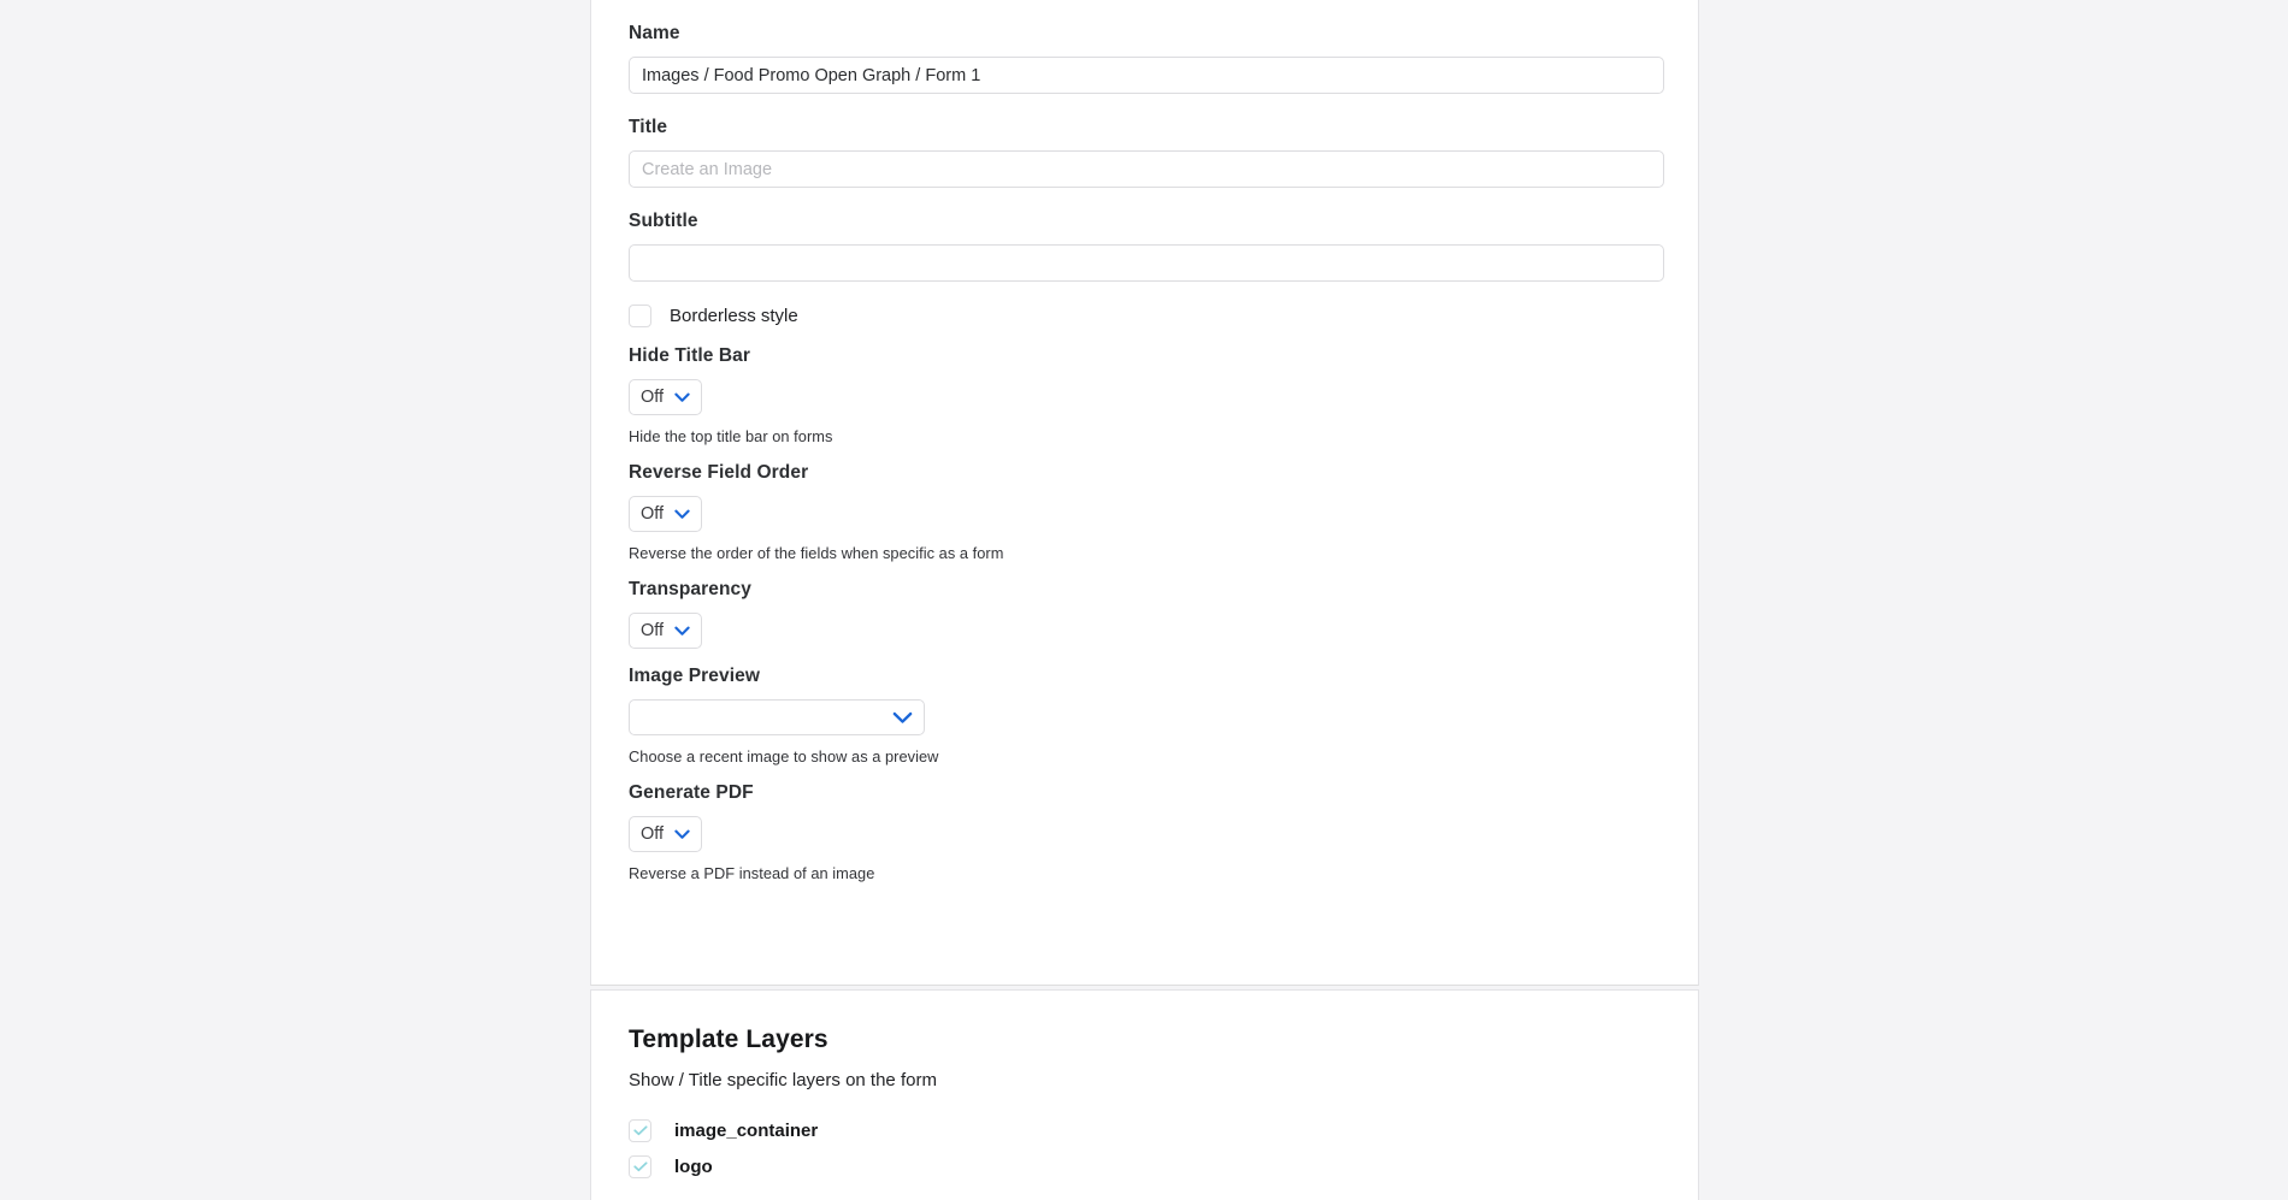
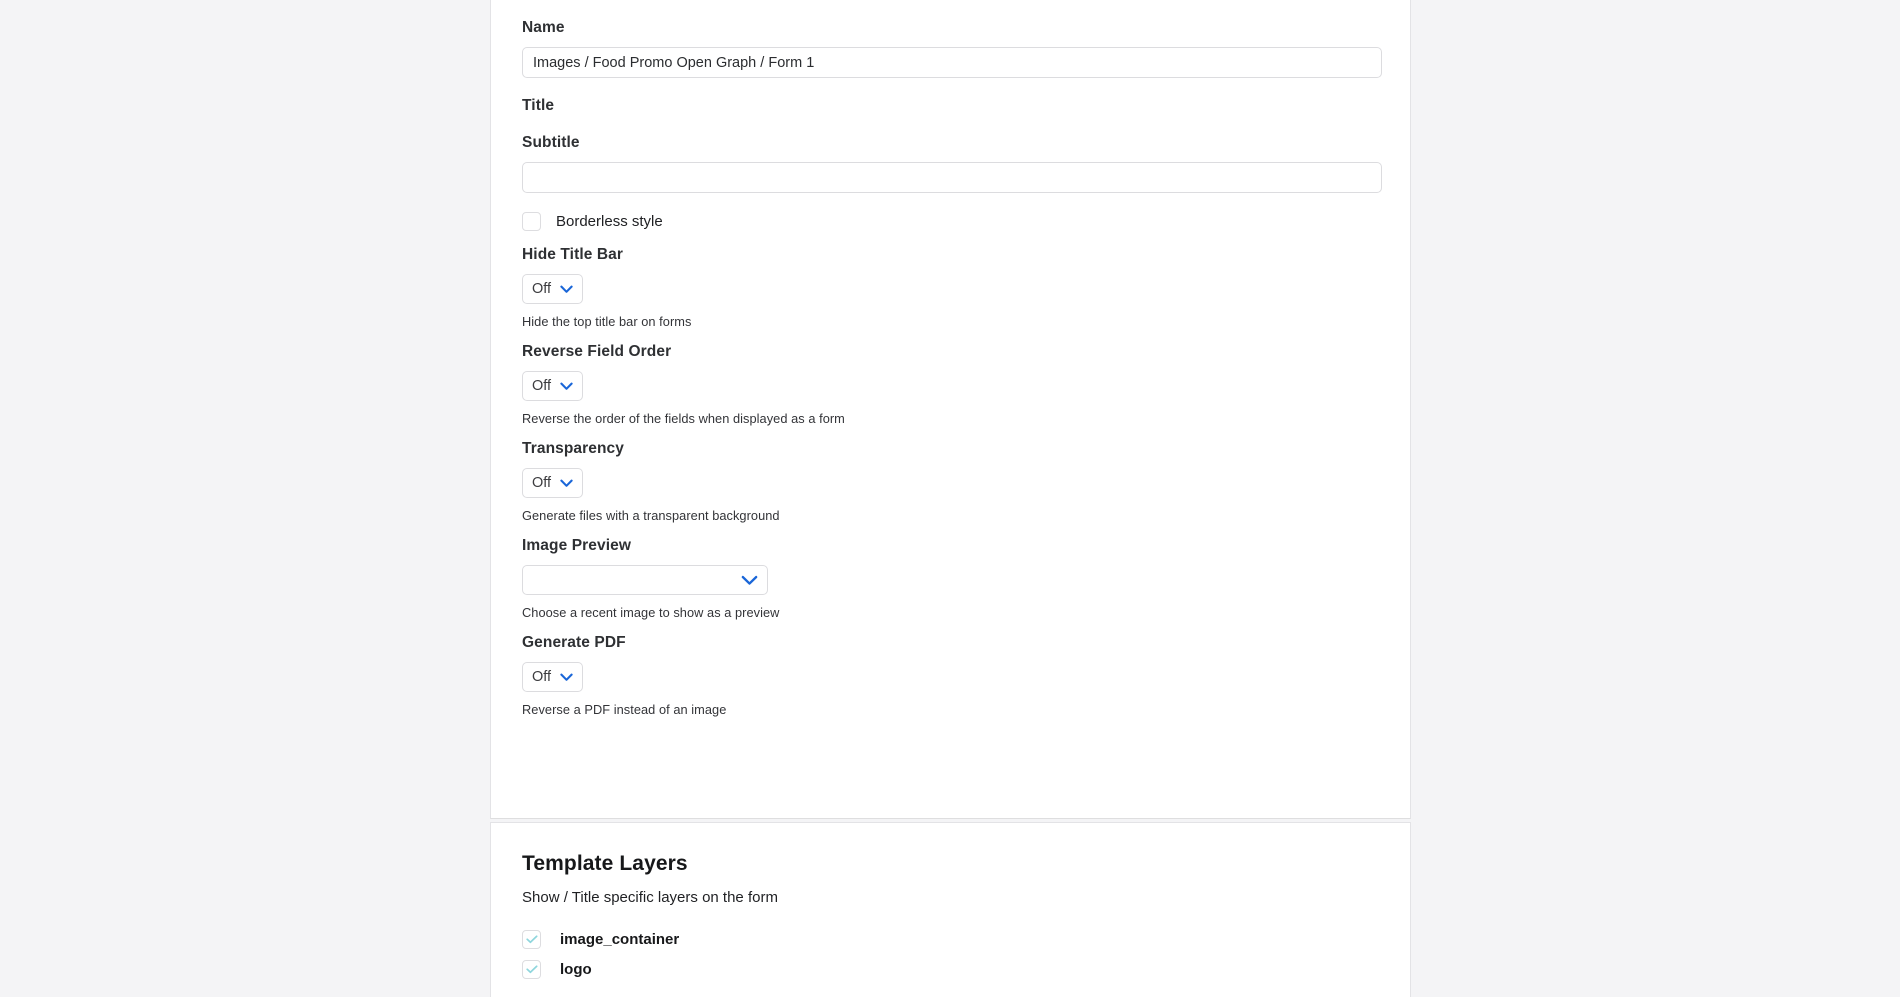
  Name
  Images / Food Promo Open Graph / Form 1
  Title
- Create an Image
  Subtitle
  Borderless style
  Hide Title Bar
  Off
  Hide the top title bar on forms
  Reverse Field Order
  Off
- Reverse the order of the fields when specific as a form
+ Reverse the order of the fields when displayed as a form
  Transparency
  Off
+ Generate files with a transparent background
  Image Preview
  Choose a recent image to show as a preview
  Generate PDF
  Off
  Reverse a PDF instead of an image
  Template Layers
  Show / Title specific layers on the form
  image_container
  logo
